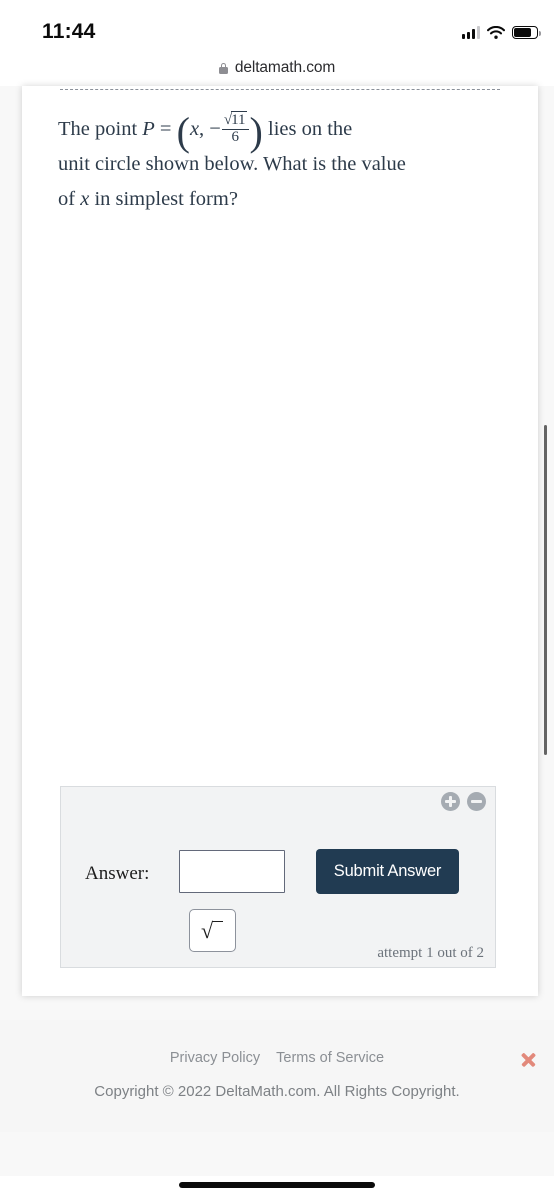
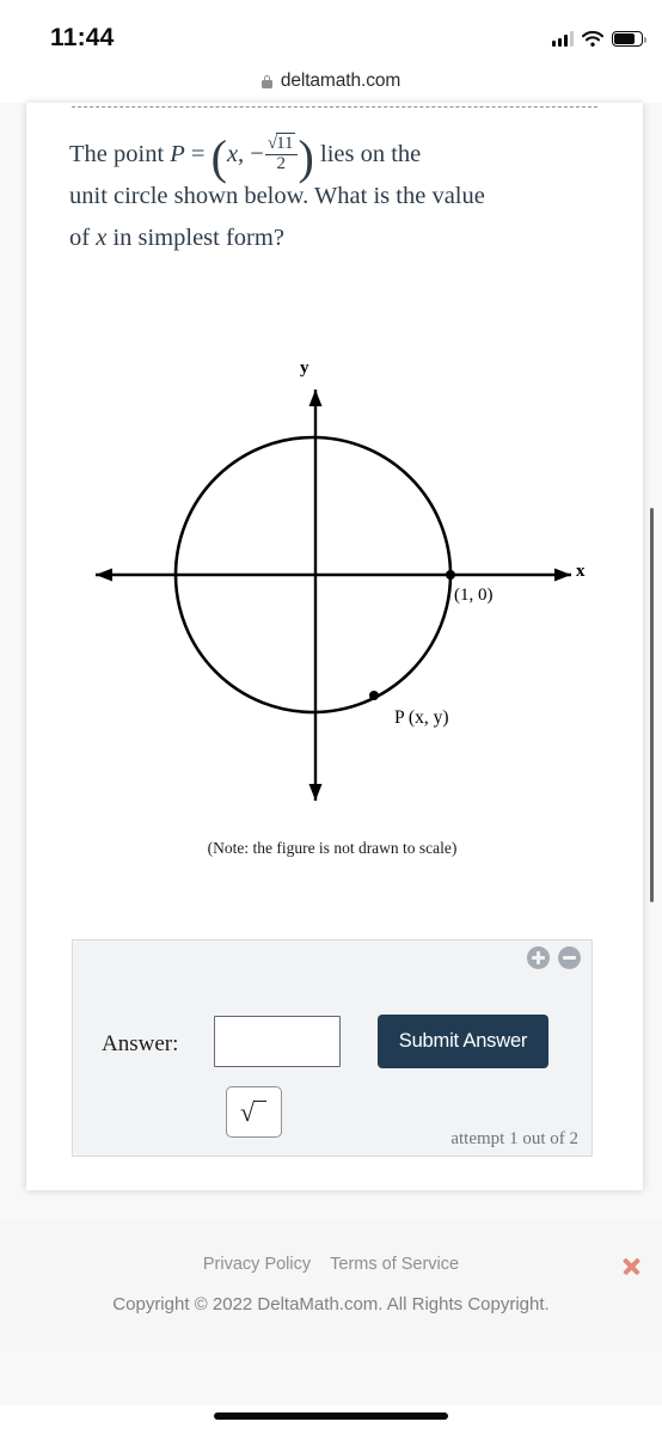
  11:44
  deltamath.com
  The point P = (x, −
  √11
- 6
+ 2
  ) lies on the
  unit circle shown below. What is the value
  of x in simplest form?
+ y
+ x
+ (1, 0)
+ P (x, y)
+ (Note: the figure is not drawn to scale)
  Answer:
  Submit Answer
  √
  attempt 1 out of 2
  Privacy Policy Terms of Service
  Copyright © 2022 DeltaMath.com. All Rights Copyright.
